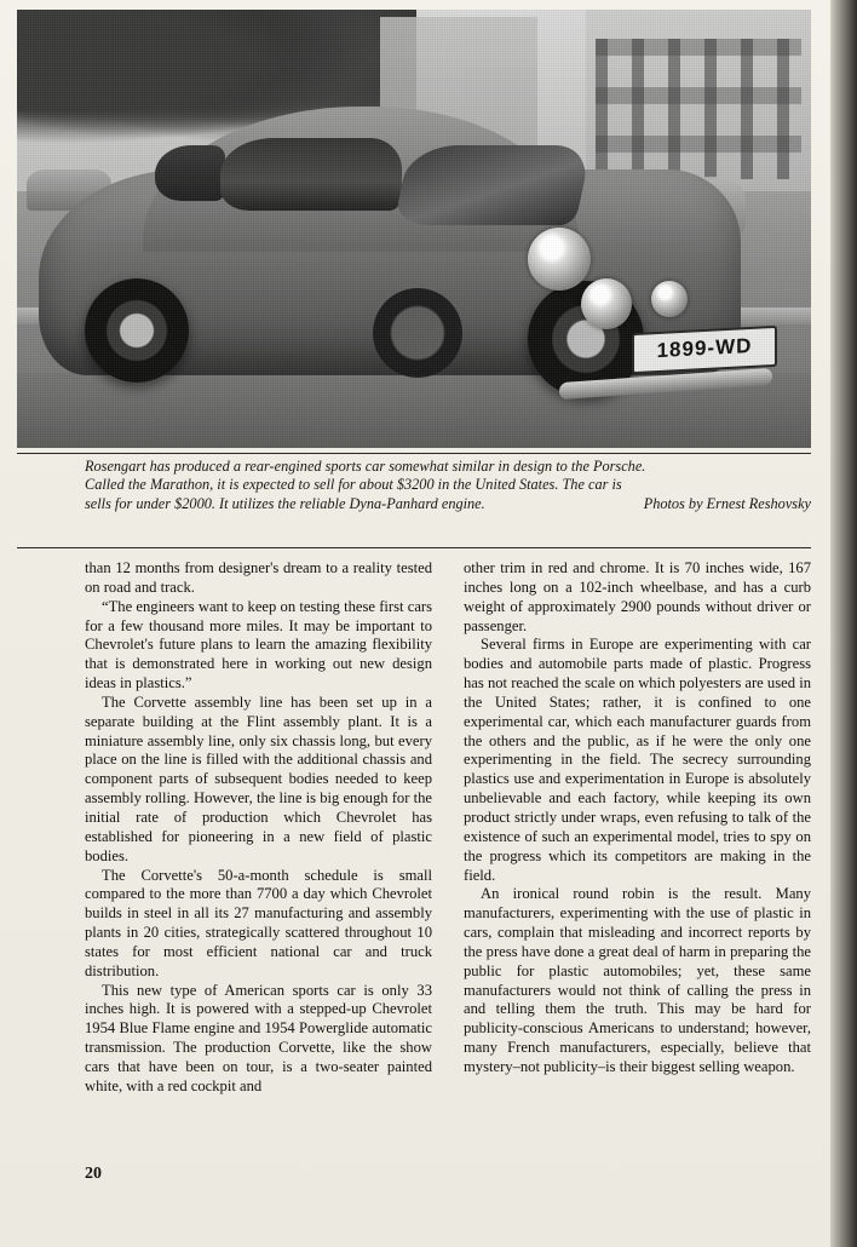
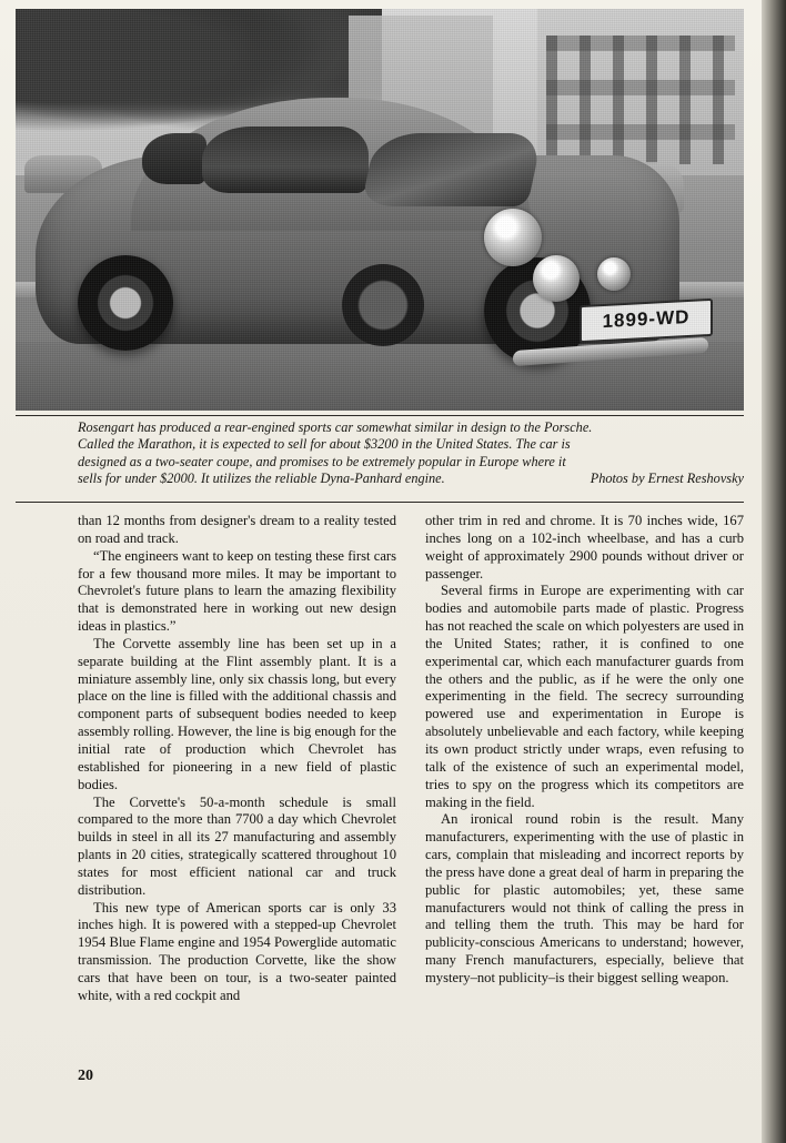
  Rosengart has produced a rear-engined sports car somewhat similar in design to the Porsche.
  Called the Marathon, it is expected to sell for about $3200 in the United States. The car is
+ designed as a two-seater coupe, and promises to be extremely popular in Europe where it
  sells for under $2000. It utilizes the reliable Dyna-Panhard engine.
  Photos by Ernest Reshovsky
  than 12 months from designer's dream to a reality tested on road and track.
  “The engineers want to keep on testing these first cars for a few thousand more miles. It may be important to Chevrolet's future plans to learn the amazing flexibility that is demonstrated here in working out new design ideas in plastics.”
  The Corvette assembly line has been set up in a separate building at the Flint assembly plant. It is a miniature assembly line, only six chassis long, but every place on the line is filled with the additional chassis and component parts of subsequent bodies needed to keep assembly rolling. However, the line is big enough for the initial rate of production which Chevrolet has established for pioneering in a new field of plastic bodies.
  The Corvette's 50-a-month schedule is small compared to the more than 7700 a day which Chevrolet builds in steel in all its 27 manufacturing and assembly plants in 20 cities, strategically scattered throughout 10 states for most efficient national car and truck distribution.
  This new type of American sports car is only 33 inches high. It is powered with a stepped-up Chevrolet 1954 Blue Flame engine and 1954 Powerglide automatic transmission. The production Corvette, like the show cars that have been on tour, is a two-seater painted white, with a red cockpit and
  other trim in red and chrome. It is 70 inches wide, 167 inches long on a 102-inch wheelbase, and has a curb weight of approximately 2900 pounds without driver or passenger.
- Several firms in Europe are experimenting with car bodies and automobile parts made of plastic. Progress has not reached the scale on which polyesters are used in the United States; rather, it is confined to one experimental car, which each manufacturer guards from the others and the public, as if he were the only one experimenting in the field. The secrecy surrounding plastics use and experimentation in Europe is absolutely unbelievable and each factory, while keeping its own product strictly under wraps, even refusing to talk of the existence of such an experimental model, tries to spy on the progress which its competitors are making in the field.
+ Several firms in Europe are experimenting with car bodies and automobile parts made of plastic. Progress has not reached the scale on which polyesters are used in the United States; rather, it is confined to one experimental car, which each manufacturer guards from the others and the public, as if he were the only one experimenting in the field. The secrecy surrounding powered use and experimentation in Europe is absolutely unbelievable and each factory, while keeping its own product strictly under wraps, even refusing to talk of the existence of such an experimental model, tries to spy on the progress which its competitors are making in the field.
  An ironical round robin is the result. Many manufacturers, experimenting with the use of plastic in cars, complain that misleading and incorrect reports by the press have done a great deal of harm in preparing the public for plastic automobiles; yet, these same manufacturers would not think of calling the press in and telling them the truth. This may be hard for publicity-conscious Americans to understand; however, many French manufacturers, especially, believe that mystery–not publicity–is their biggest selling weapon.
  20
